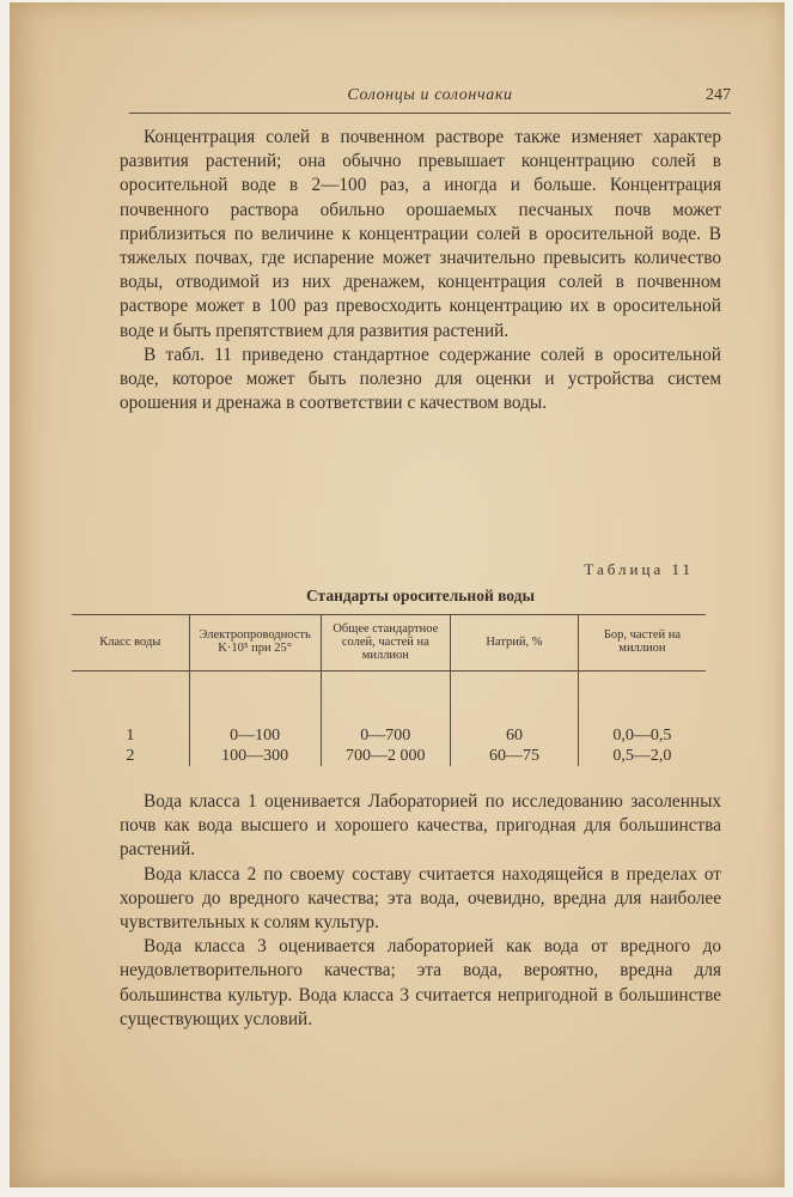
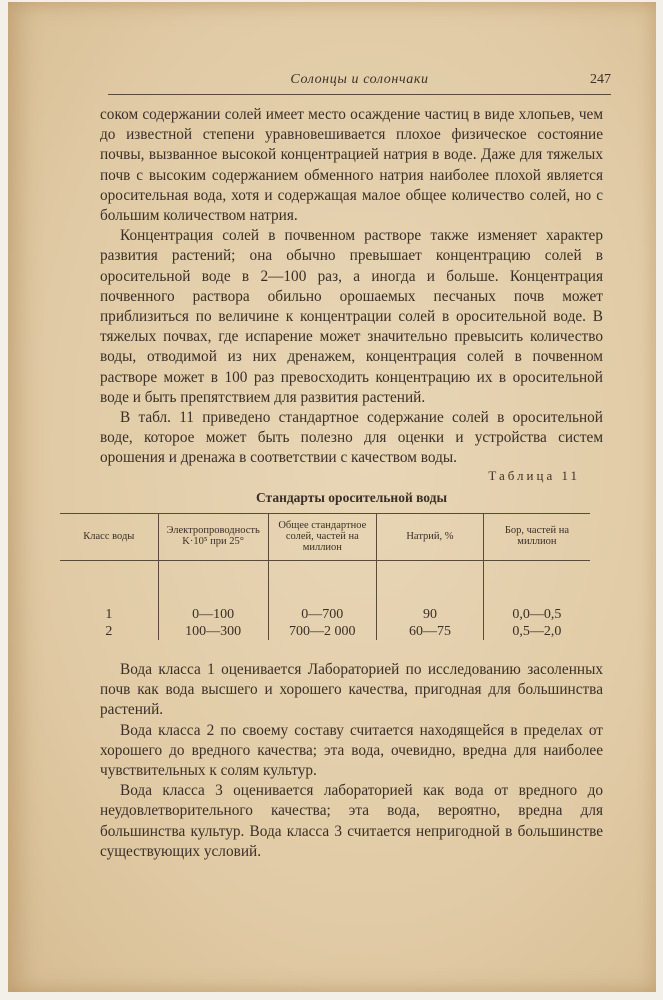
  Солонцы и солончаки
  247
+ соком содержании солей имеет место осаждение частиц в виде хлопьев, чем до известной степени уравновешивается плохое физическое состояние почвы, вызванное высокой концентрацией натрия в воде. Даже для тяжелых почв с высоким содержанием обменного натрия наиболее плохой является оросительная вода, хотя и содержащая малое общее количество солей, но с большим количеством натрия.
  Концентрация солей в почвенном растворе также изменяет характер развития растений; она обычно превышает концентрацию солей в оросительной воде в 2—100 раз, а иногда и больше. Концентрация почвенного раствора обильно орошаемых песчаных почв может приблизиться по величине к концентрации солей в оросительной воде. В тяжелых почвах, где испарение может значительно превысить количество воды, отводимой из них дренажем, концентрация солей в почвенном растворе может в 100 раз превосходить концентрацию их в оросительной воде и быть препятствием для развития растений.
  В табл. 11 приведено стандартное содержание солей в оросительной воде, которое может быть полезно для оценки и устройства систем орошения и дренажа в соответствии с качеством воды.
  Таблица 11
  Стандарты оросительной воды
  Класс воды	Электропроводность K·10⁵ при 25°	Общее стандартное солей, частей на миллион	Натрий, %	Бор, частей на миллион
- 1	0—100	0—700	60	0,0—0,5
+ 1	0—100	0—700	90	0,0—0,5
  2	100—300	700—2 000	60—75	0,5—2,0
  Вода класса 1 оценивается Лабораторией по исследованию засоленных почв как вода высшего и хорошего качества, пригодная для большинства растений.
  Вода класса 2 по своему составу считается находящейся в пределах от хорошего до вредного качества; эта вода, очевидно, вредна для наиболее чувствительных к солям культур.
  Вода класса 3 оценивается лабораторией как вода от вредного до неудовлетворительного качества; эта вода, вероятно, вредна для большинства культур. Вода класса 3 считается непригодной в большинстве существующих условий.
